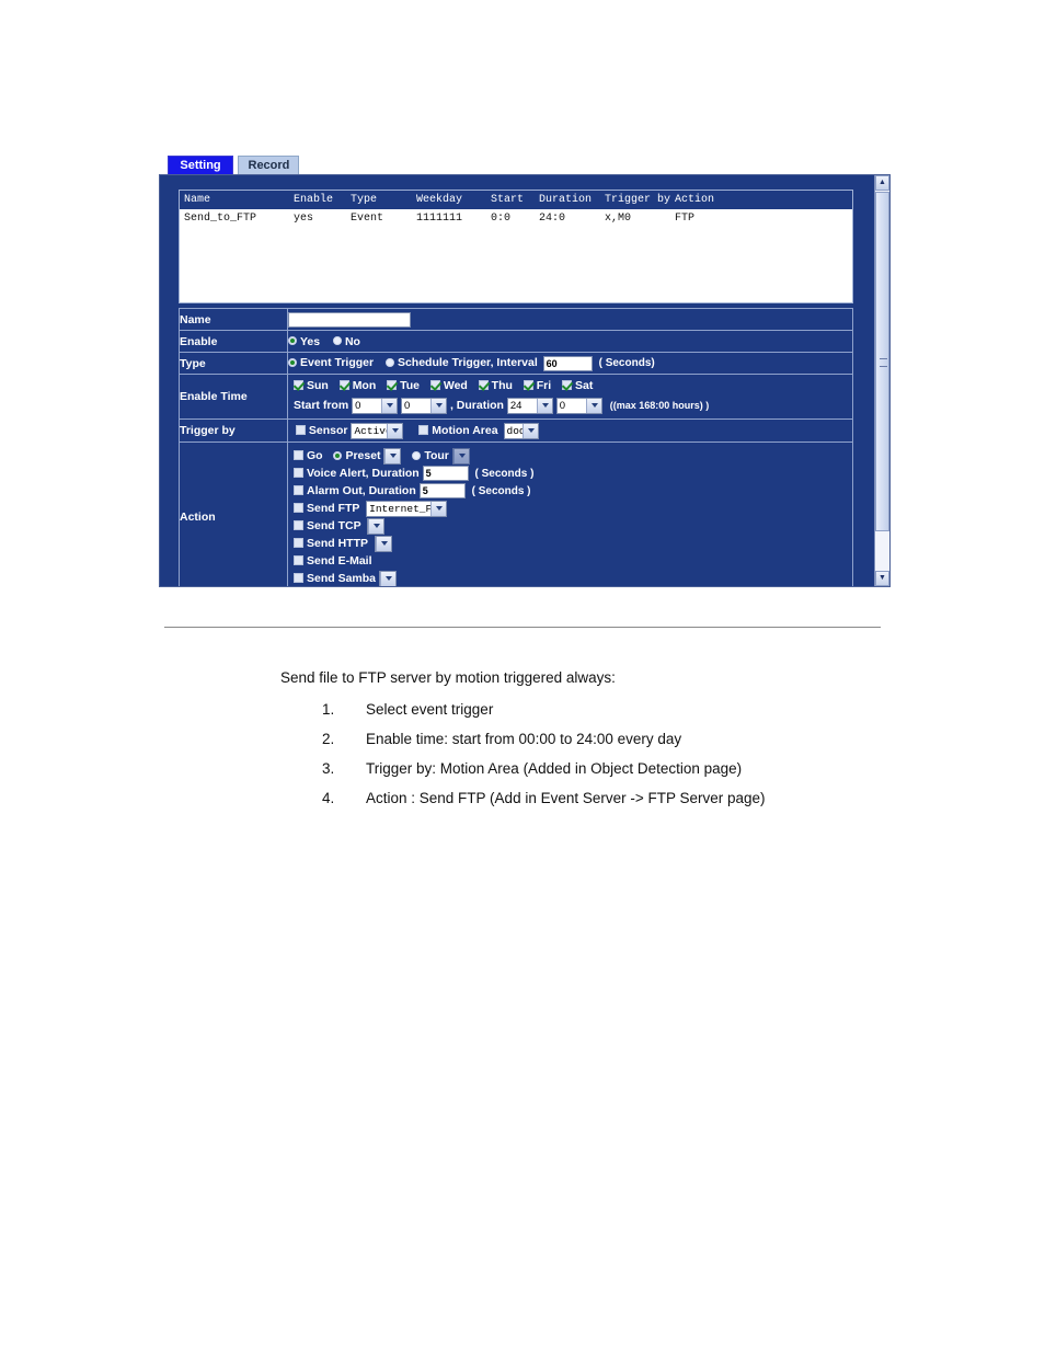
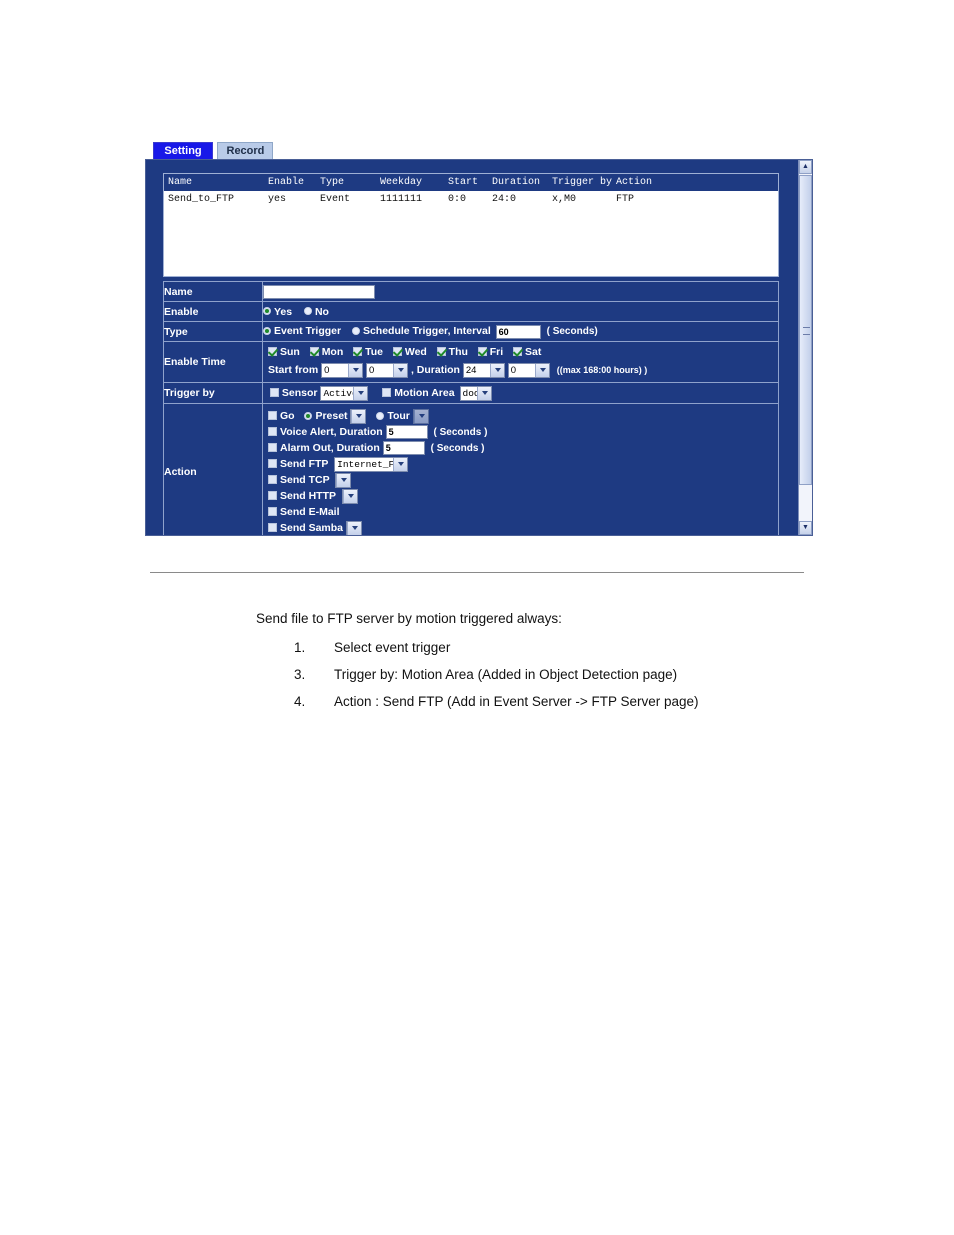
  Setting Record
  Name	Enable	Type	Weekday	Start	Duration	Trigger by	Action
  Send_to_FTP	yes	Event	1111111	0:0	24:0	x,M0	FTP
  Name
  Enable	Yes No
  Type	Event Trigger Schedule Trigger, Interval 60 ( Seconds)
  Enable Time	Sun Mon Tue Wed Thu Fri Sat Start from 0 0 , Duration 24 0 ((max 168:00 hours) )
  Trigger by	Sensor Activ Motion Area do
  Action	Go Preset Tour Voice Alert, Duration 5 ( Seconds ) Alarm Out, Duration 5 ( Seconds ) Send FTP Internet_F Send TCP Send HTTP Send E-Mail Send Samba
  Send file to FTP server by motion triggered always:
  1.
  Select event trigger
- 2.
- Enable time: start from 00:00 to 24:00 every day
  3.
  Trigger by: Motion Area (Added in Object Detection page)
  4.
  Action : Send FTP (Add in Event Server -> FTP Server page)
